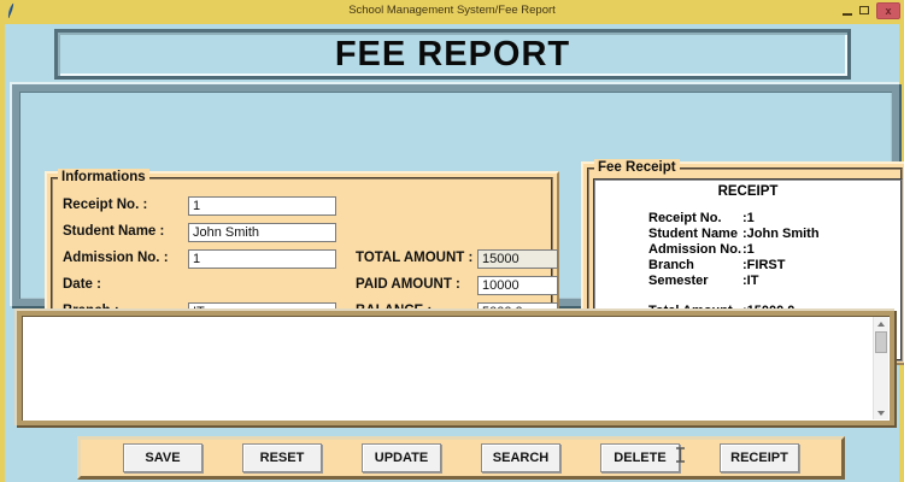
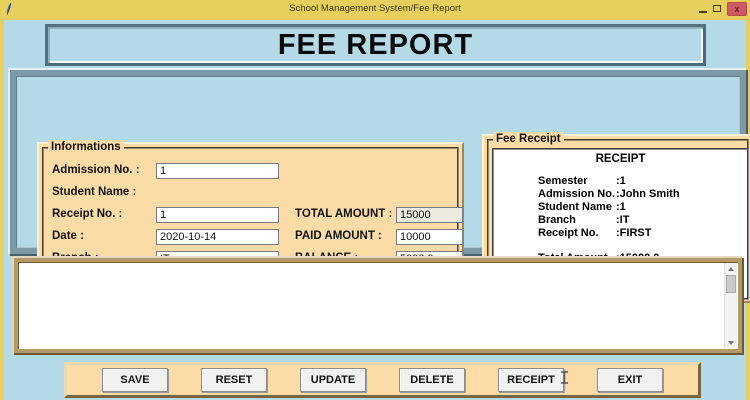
  School Management System/Fee Report
  x
  FEE REPORT
  Informations
- Receipt No. :
+ Admission No. :
  Student Name :
- Admission No. :
+ Receipt No. :
  Date :
  1
- John Smith
  1
+ 2020-10-14
  TOTAL AMOUNT :
  PAID AMOUNT :
  15000
  10000
  Fee Receipt
  RECEIPT
- Receipt No.
+ Semester
  :1
- Student Name
+ Admission No.
  :John Smith
- Admission No.
+ Student Name
  :1
  Branch
- :FIRST
+ :IT
- Semester
+ Receipt No.
- :IT
+ :FIRST
  SAVE
  RESET
  UPDATE
- SEARCH
  DELETE
  RECEIPT
+ EXIT
